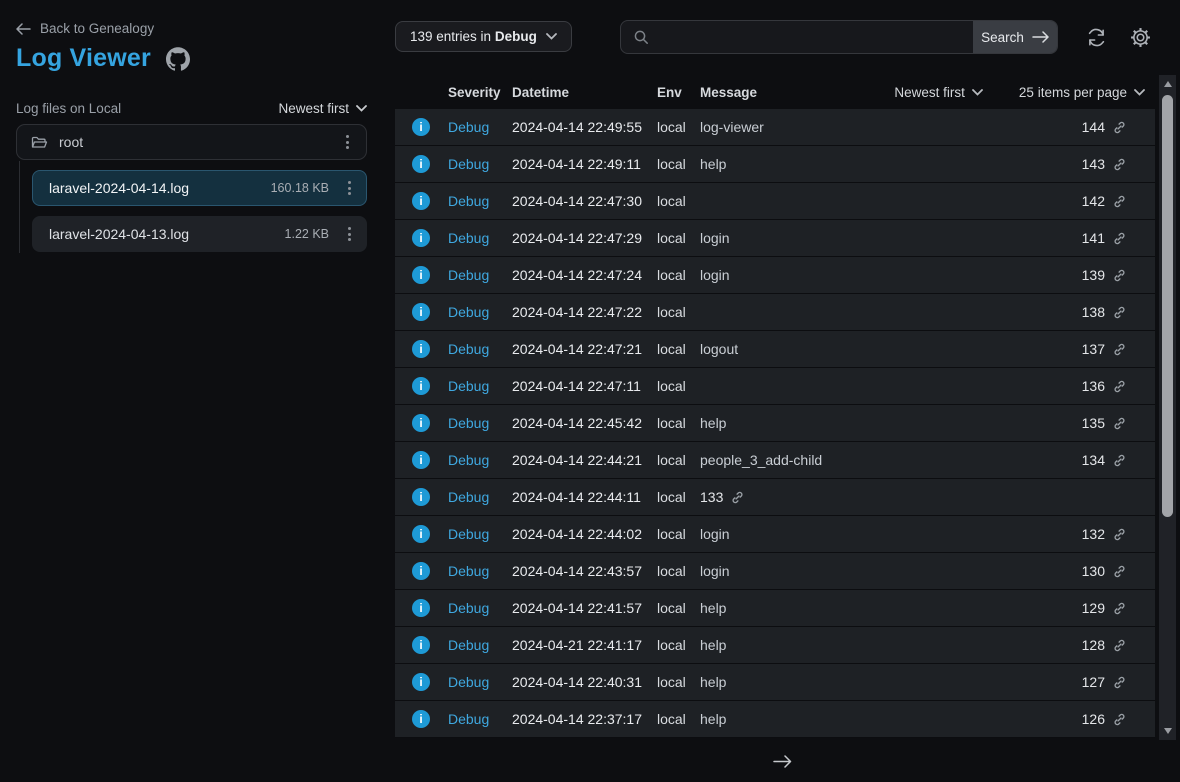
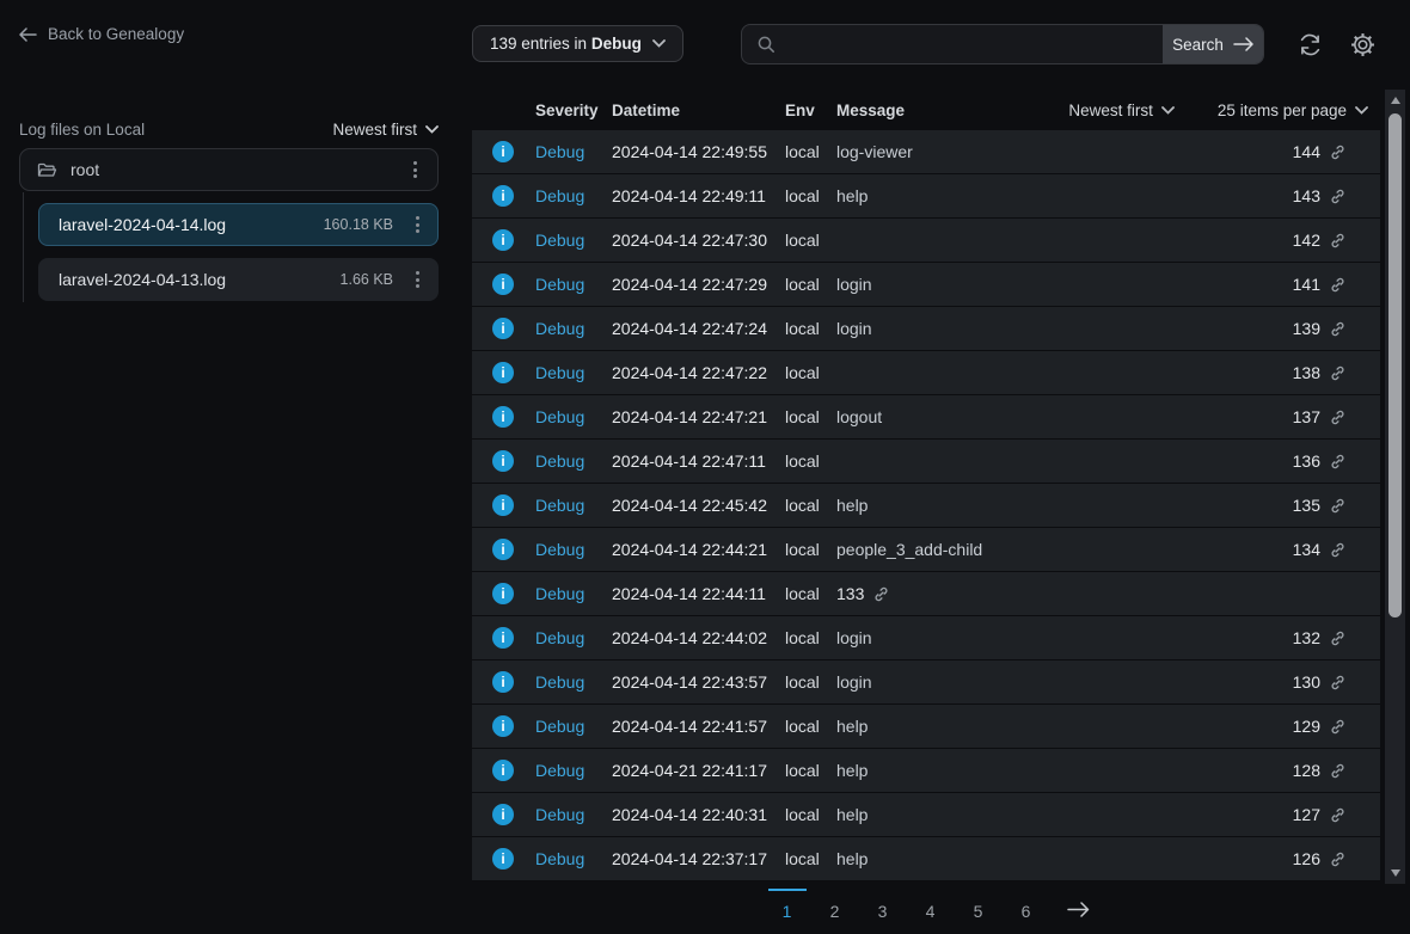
  Back to Genealogy
- Log Viewer
  Log files on Local
  Newest first
  root
  laravel-2024-04-14.log
  160.18 KB
  laravel-2024-04-13.log
- 1.22 KB
+ 1.66 KB
  139 entries in Debug
  Search
  Severity
  Datetime
  Env
  Message
  Newest first
  25 items per page
  i
  Debug
  2024-04-14 22:49:55
  local
  log-viewer
  144
  i
  Debug
  2024-04-14 22:49:11
  local
  help
  143
  i
  Debug
  2024-04-14 22:47:30
  local
  142
  i
  Debug
  2024-04-14 22:47:29
  local
  login
  141
  i
  Debug
  2024-04-14 22:47:24
  local
  login
  139
  i
  Debug
  2024-04-14 22:47:22
  local
  138
  i
  Debug
  2024-04-14 22:47:21
  local
  logout
  137
  i
  Debug
  2024-04-14 22:47:11
  local
  136
  i
  Debug
  2024-04-14 22:45:42
  local
  help
  135
  i
  Debug
  2024-04-14 22:44:21
  local
  people_3_add-child
  134
  i
  Debug
  2024-04-14 22:44:11
  local
  133
  i
  Debug
  2024-04-14 22:44:02
  local
  login
  132
  i
  Debug
  2024-04-14 22:43:57
  local
  login
  130
  i
  Debug
  2024-04-14 22:41:57
  local
  help
  129
  i
  Debug
  2024-04-21 22:41:17
  local
  help
  128
  i
  Debug
  2024-04-14 22:40:31
  local
  help
  127
  i
  Debug
  2024-04-14 22:37:17
  local
  help
  126
+ 1 2 3 4 5 6
